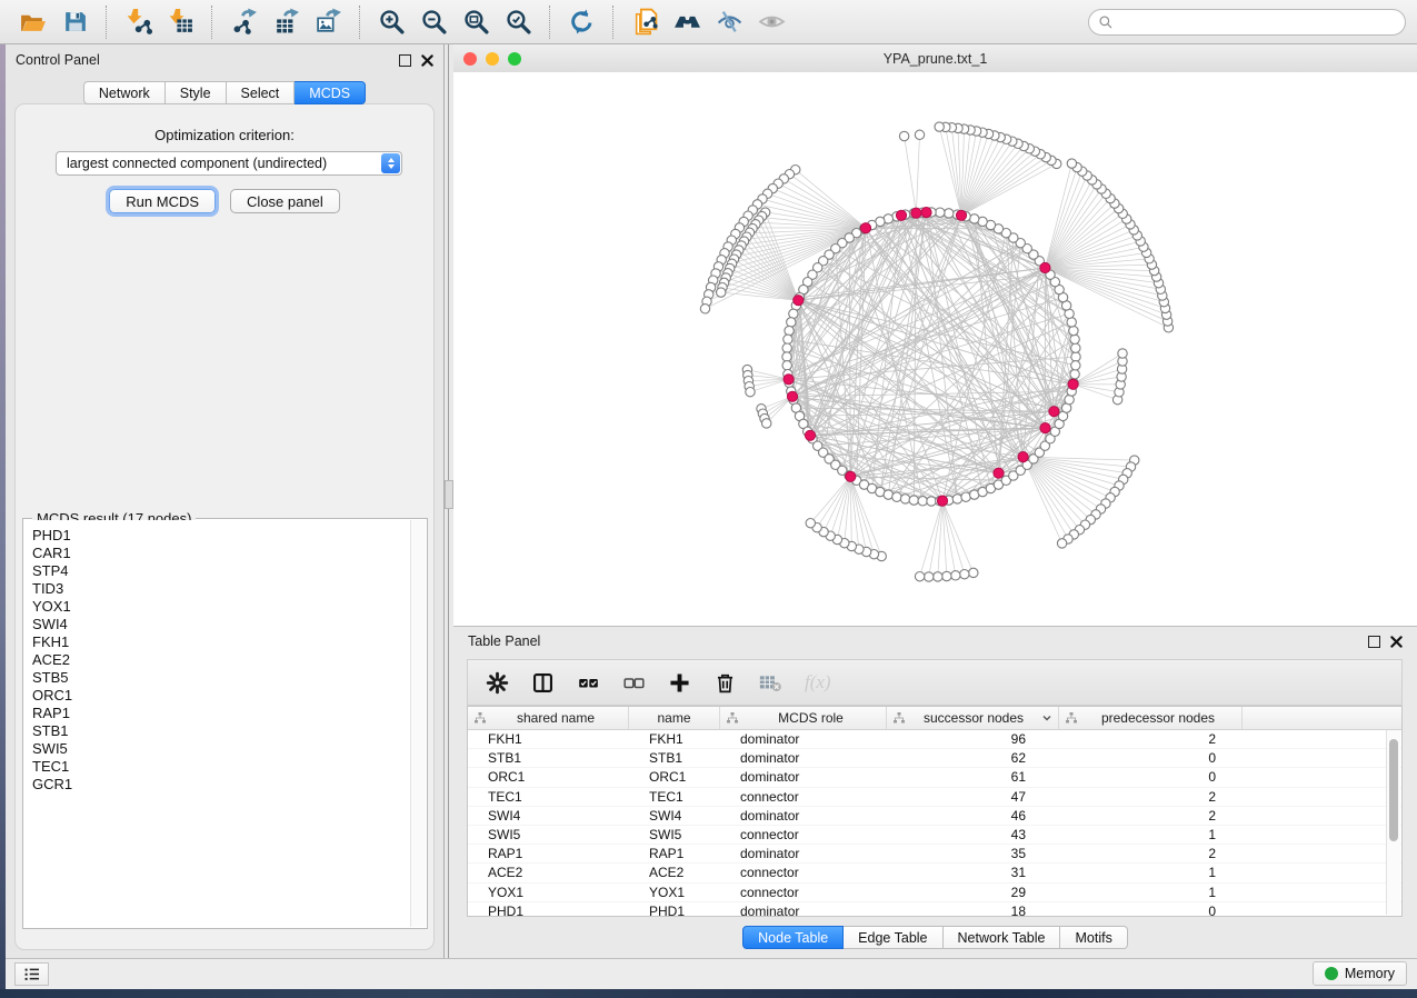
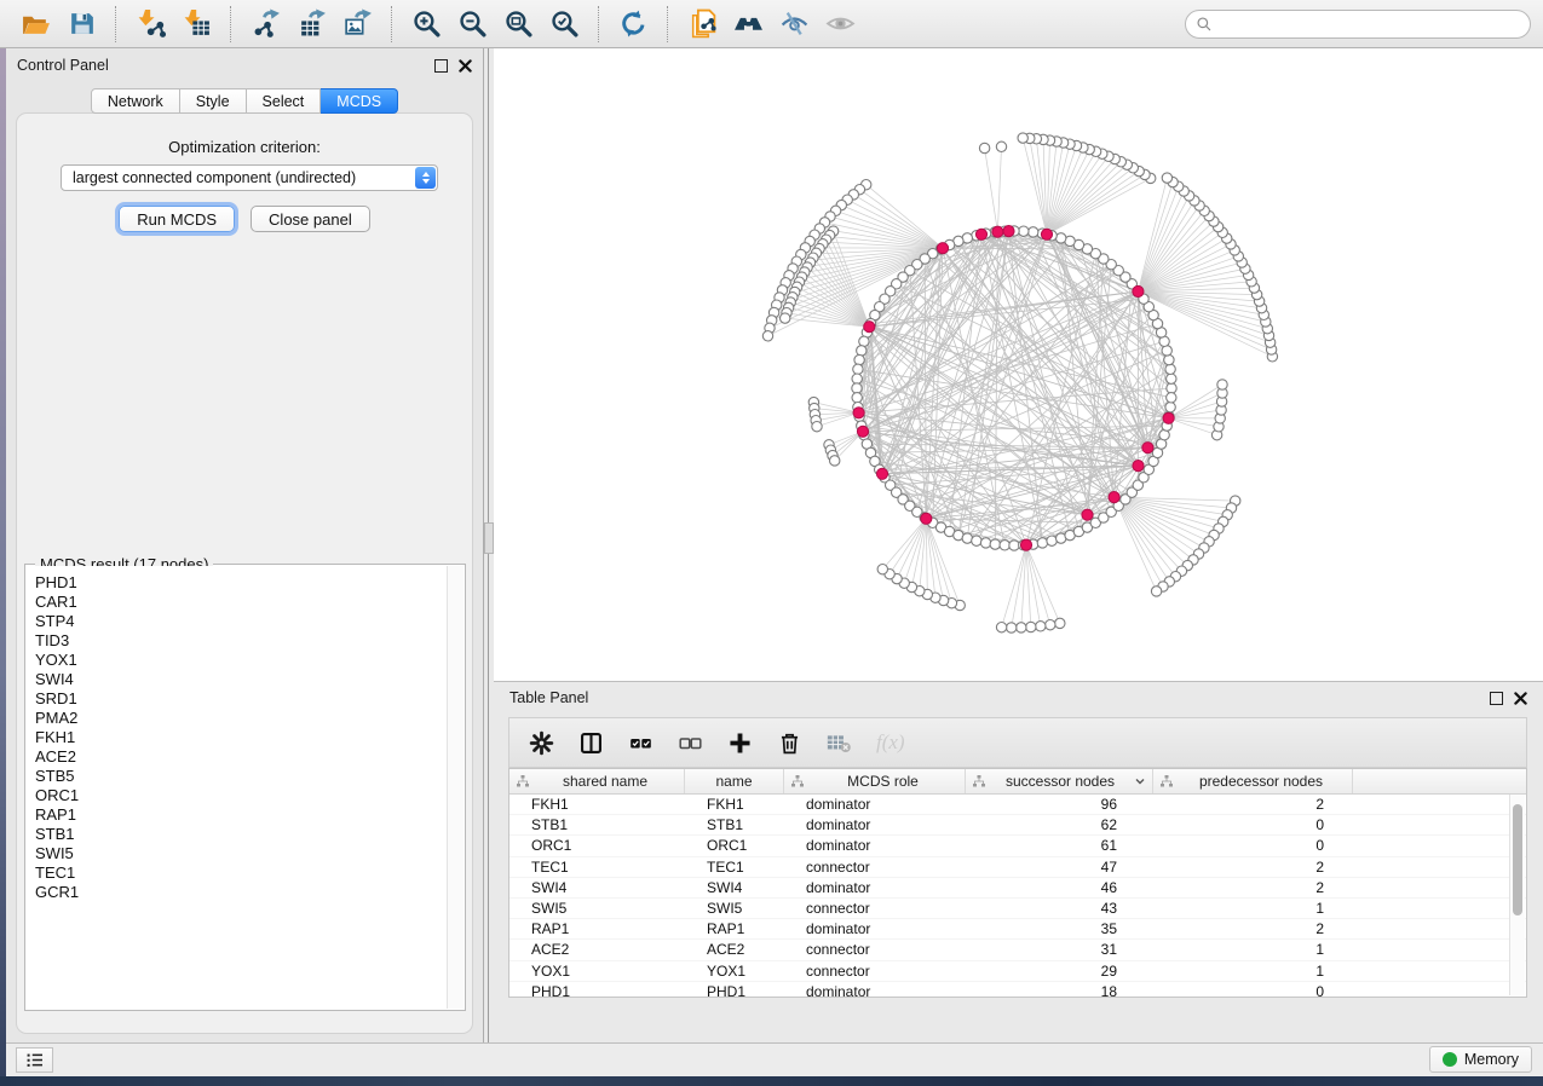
  Control Panel
  Network
  Style
  Select
  MCDS
  Optimization criterion:
  largest connected component (undirected)
  Run MCDS
  Close panel
  MCDS result (17 nodes)
  PHD1
  CAR1
  STP4
  TID3
  YOX1
  SWI4
+ SRD1
+ PMA2
  FKH1
  ACE2
  STB5
  ORC1
  RAP1
  STB1
  SWI5
  TEC1
  GCR1
- YPA_prune.txt_1
  Table Panel
  f(x)
  shared name
  name
  MCDS role
  successor nodes
  predecessor nodes
  FKH1
  FKH1
  dominator
  96
  2
  STB1
  STB1
  dominator
  62
  0
  ORC1
  ORC1
  dominator
  61
  0
  TEC1
  TEC1
  connector
  47
  2
  SWI4
  SWI4
  dominator
  46
  2
  SWI5
  SWI5
  connector
  43
  1
  RAP1
  RAP1
  dominator
  35
  2
  ACE2
  ACE2
  connector
  31
  1
  YOX1
  YOX1
  connector
  29
  1
  PHD1
  PHD1
  dominator
  18
  0
- Node Table
- Edge Table
- Network Table
- Motifs
  Memory
